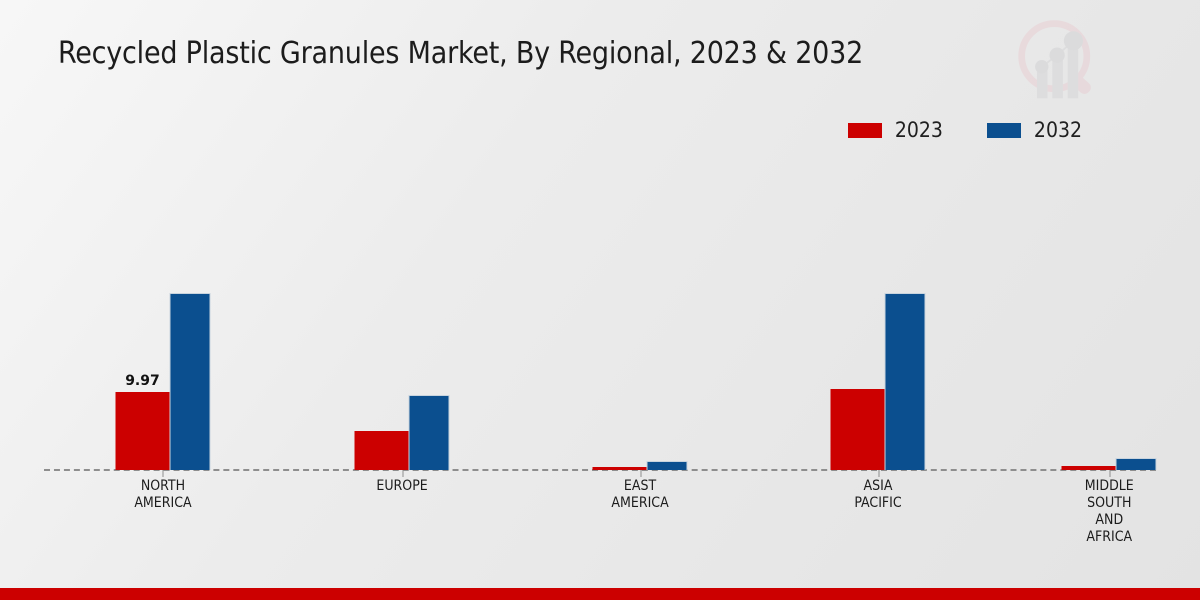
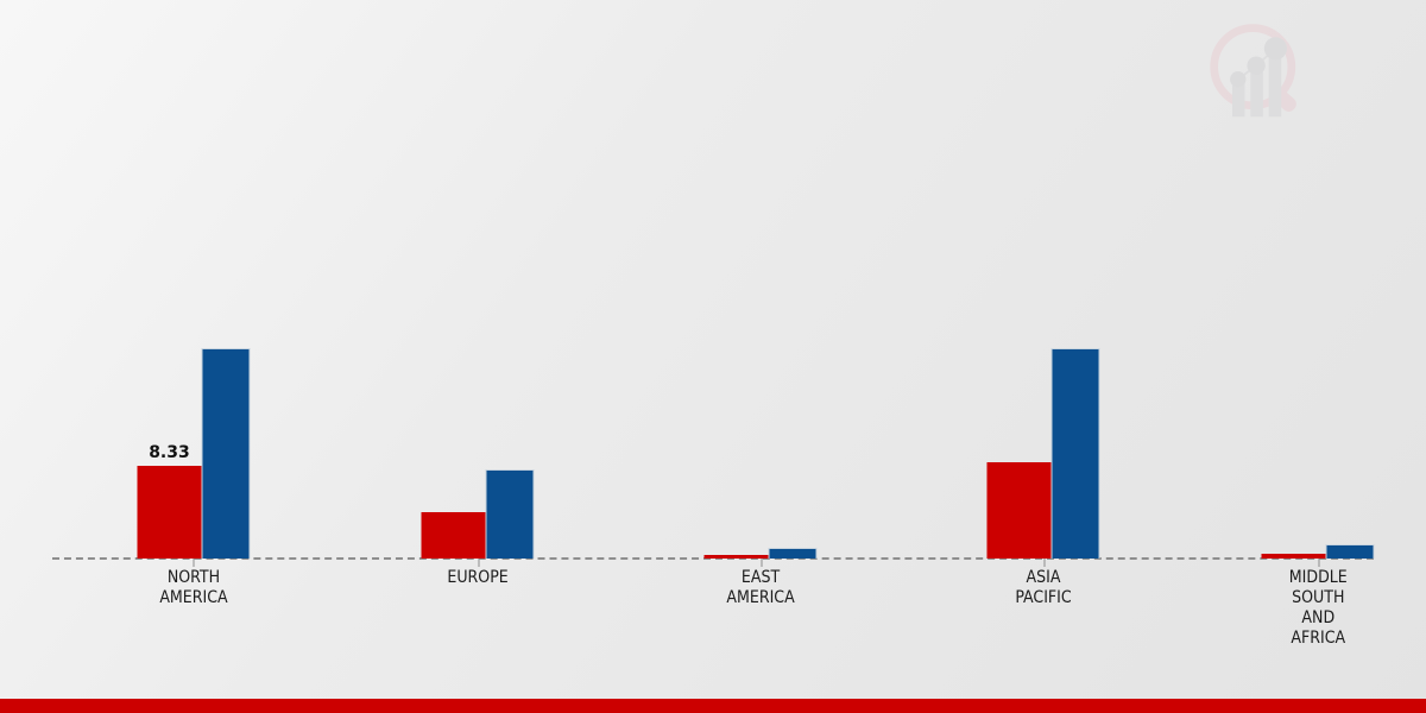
- Recycled Plastic Granules Market, By Regional, 2023 & 2032
- 2023
- 2032
- 9.97
+ 8.33
  NORTH
  AMERICA
  EUROPE
  EAST
  AMERICA
  ASIA
  PACIFIC
  MIDDLE
  SOUTH
  AND
  AFRICA
